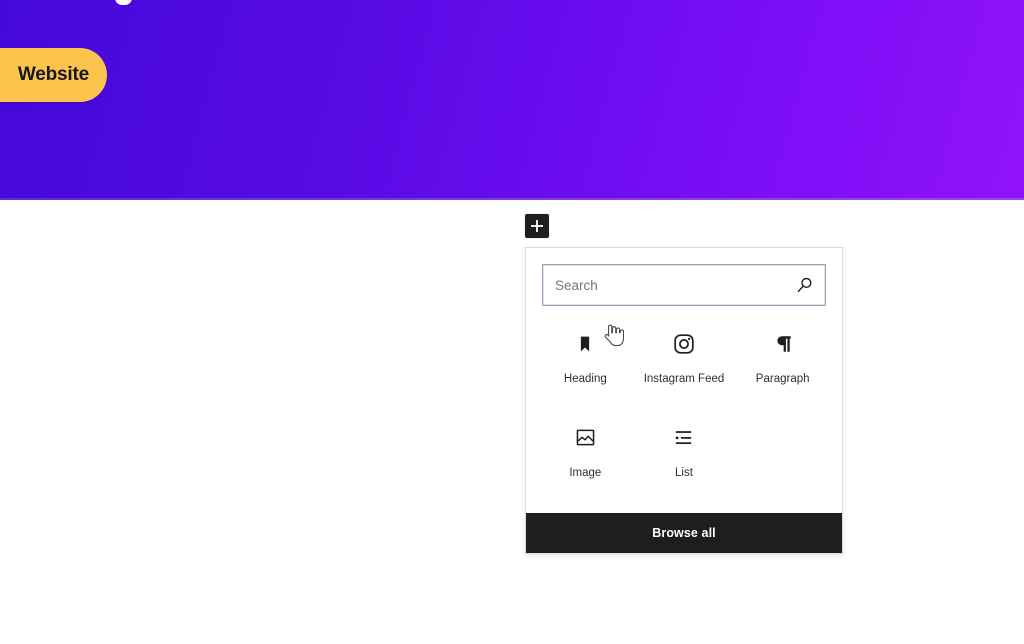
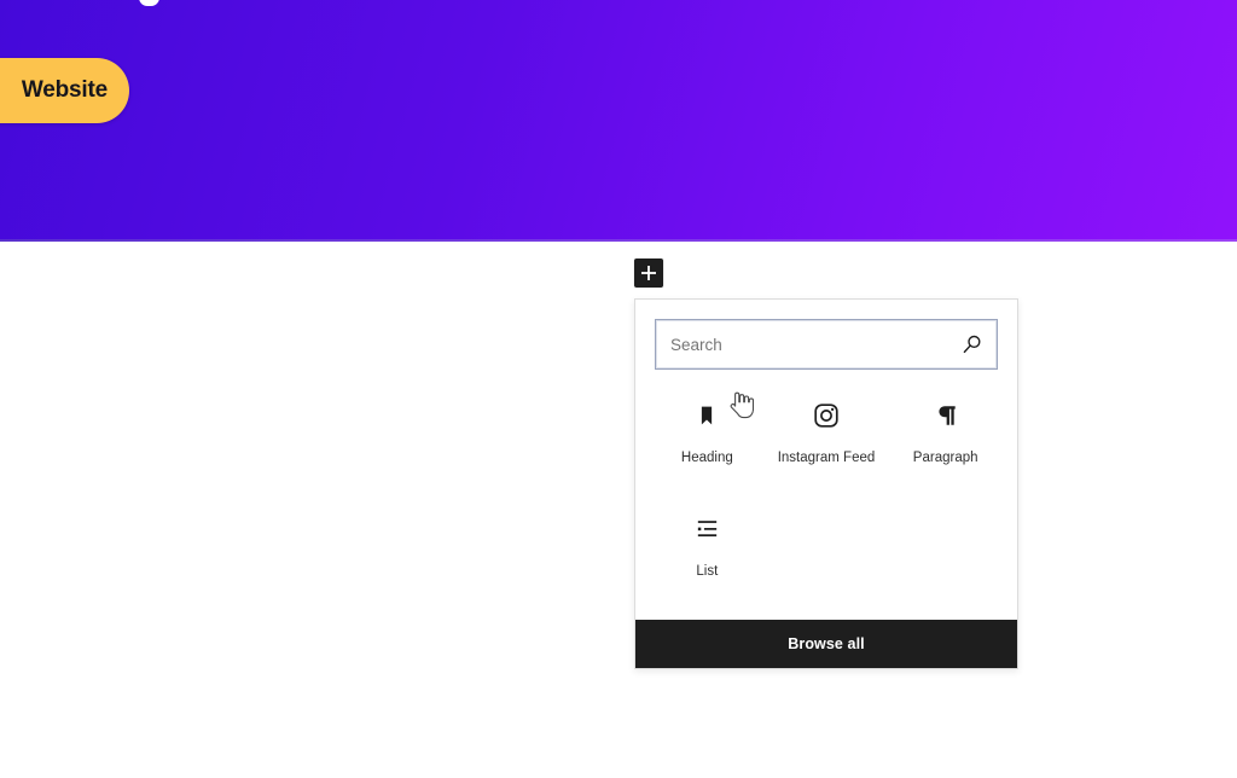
  Website
  Search
  Heading
  Instagram Feed
  Paragraph
- Image
  List
  Browse all
